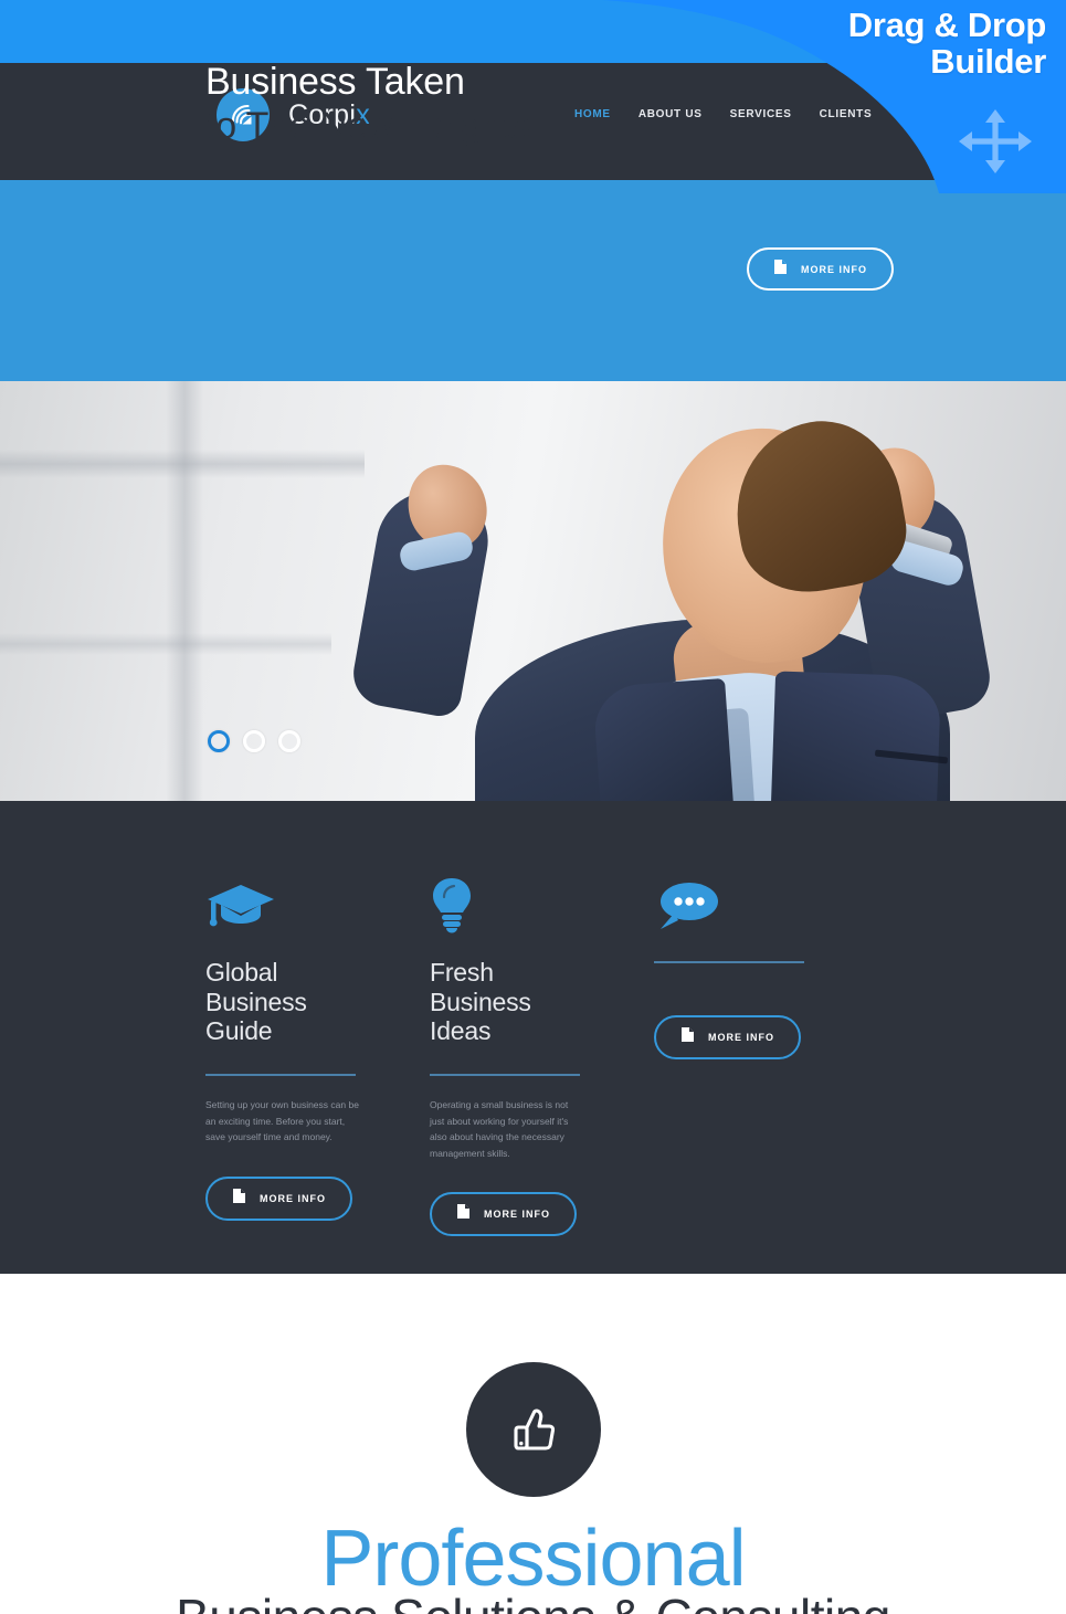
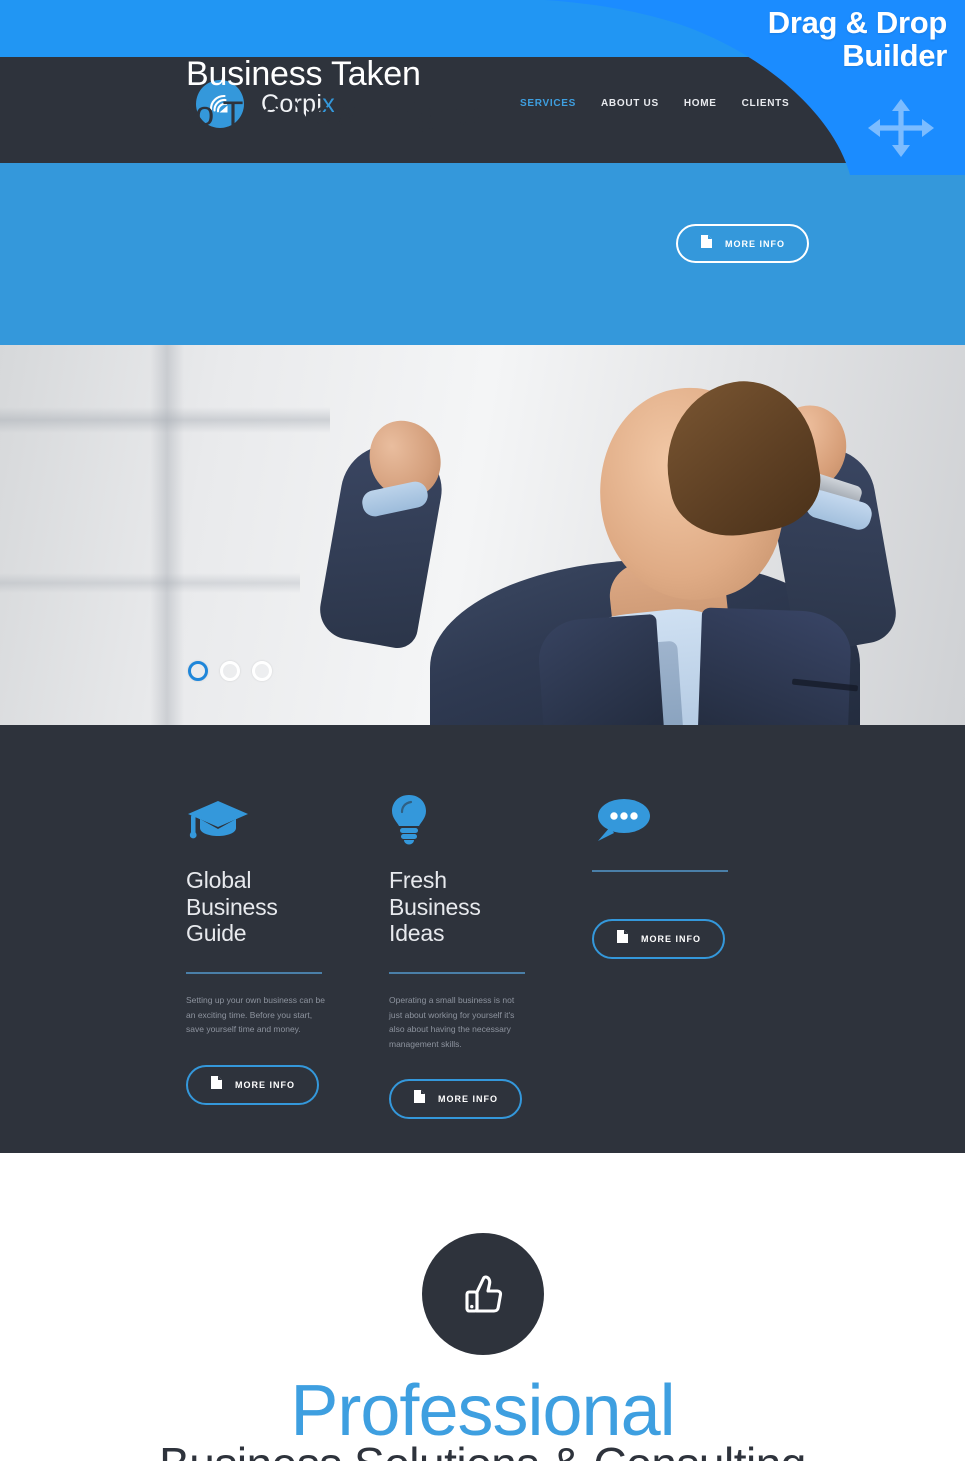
  Corpix
- HOME
+ SERVICES
  ABOUT US
- SERVICES
+ HOME
  CLIENTS
  Business Taken
  to The New Heights
  MORE INFO
  Global
  Business
  Guide
  Setting up your own business can be an exciting time. Before you start, save yourself time and money.
  MORE INFO
  Fresh
  Business
  Ideas
  Operating a small business is not just about working for yourself it's also about having the necessary management skills.
  MORE INFO
  MORE INFO
  Professional
  Drag & Drop
  Builder
